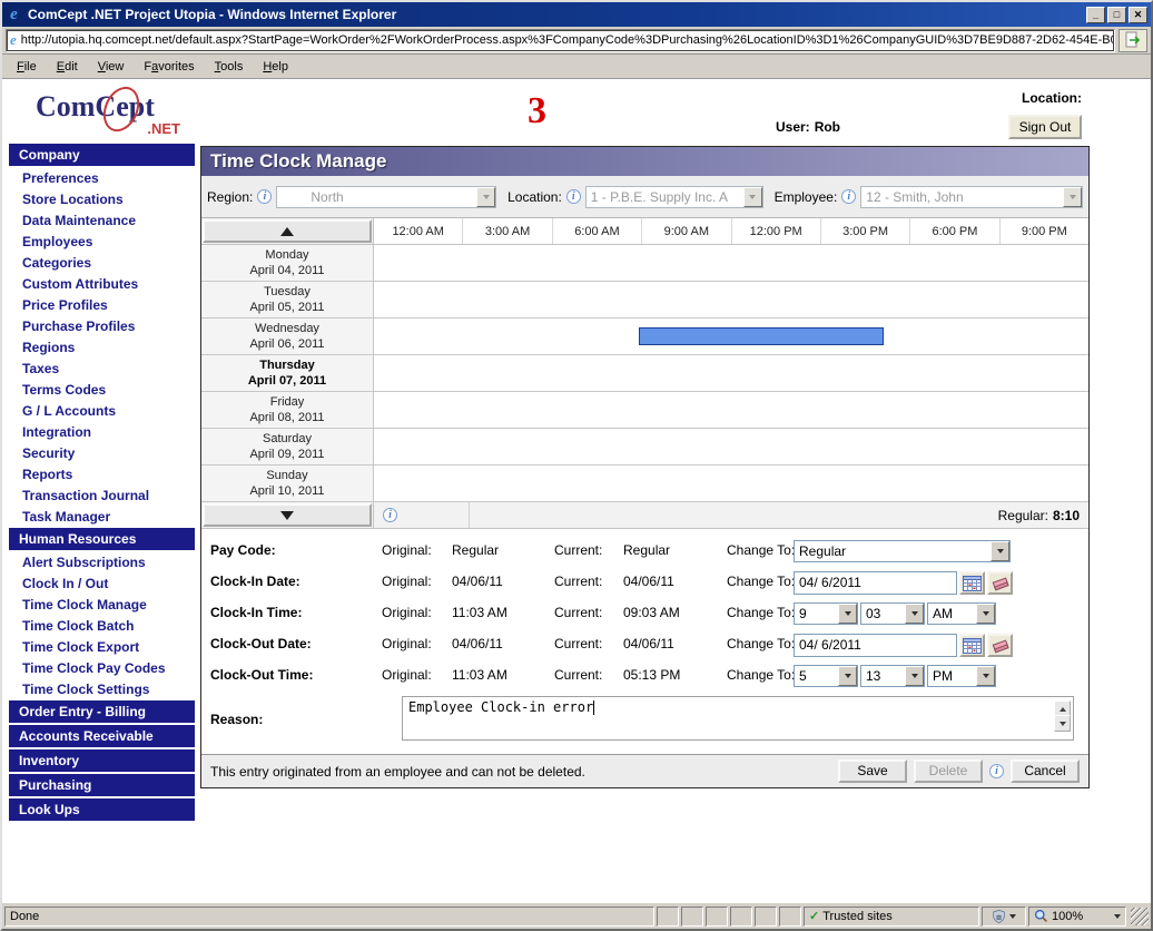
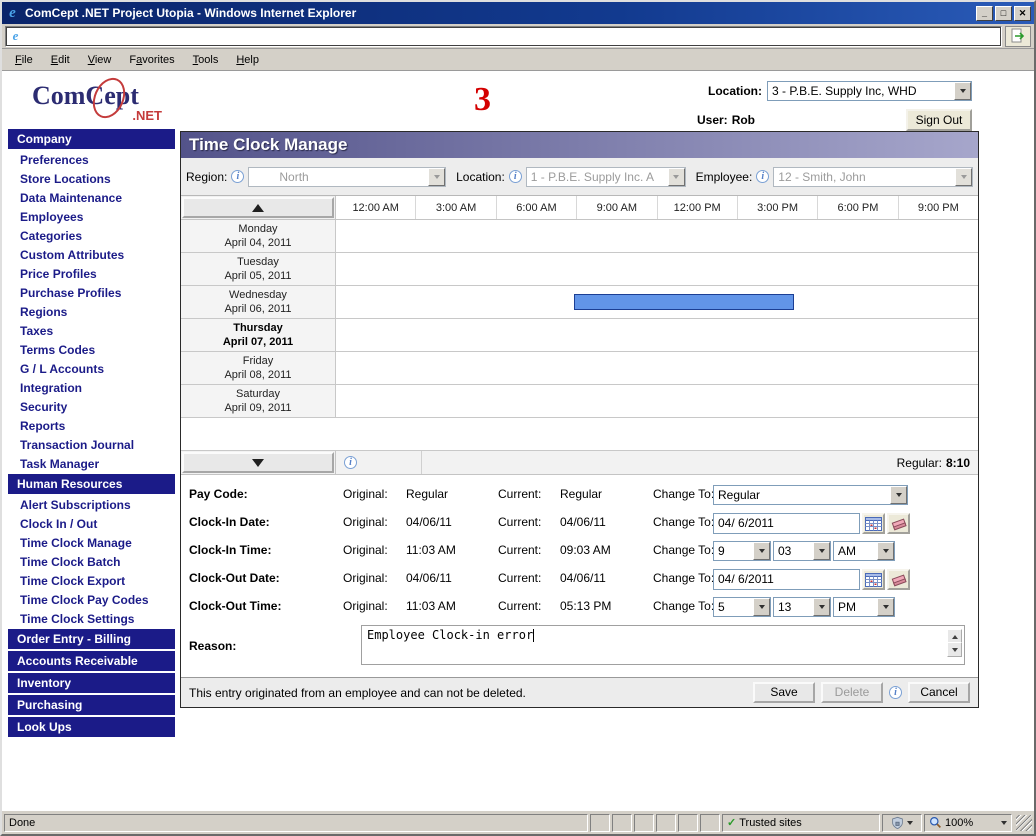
  e
  ComCept .NET Project Utopia - Windows Internet Explorer
  _
  □
  ✕
  e
- http://utopia.hq.comcept.net/default.aspx?StartPage=WorkOrder%2FWorkOrderProcess.aspx%3FCompanyCode%3DPurchasing%26LocationID%3D1%26CompanyGUID%3D7BE9D887-2D62-454E-B0
  File
  Edit
  View
  Favorites
  Tools
  Help
  ComCept
  .NET
  3
  Location:
+ 3 - P.B.E. Supply Inc, WHD
  User:
  Rob
  Sign Out
  Company
  Preferences
  Store Locations
  Data Maintenance
  Employees
  Categories
  Custom Attributes
  Price Profiles
  Purchase Profiles
  Regions
  Taxes
  Terms Codes
  G / L Accounts
  Integration
  Security
  Reports
  Transaction Journal
  Task Manager
  Human Resources
  Alert Subscriptions
  Clock In / Out
  Time Clock Manage
  Time Clock Batch
  Time Clock Export
  Time Clock Pay Codes
  Time Clock Settings
  Order Entry - Billing
  Accounts Receivable
  Inventory
  Purchasing
  Look Ups
  Time Clock Manage
  Region:
  i
  North
  Location:
  i
  1 - P.B.E. Supply Inc. A
  Employee:
  i
  12 - Smith, John
  12:00 AM
  3:00 AM
  6:00 AM
  9:00 AM
  12:00 PM
  3:00 PM
  6:00 PM
  9:00 PM
  Monday
  April 04, 2011
  Tuesday
  April 05, 2011
  Wednesday
  April 06, 2011
  Thursday
  April 07, 2011
  Friday
  April 08, 2011
  Saturday
  April 09, 2011
- Sunday
- April 10, 2011
  i
  Regular:
  8:10
  Pay Code:
  Original:
  Regular
  Current:
  Regular
  Change To
  Regular
  Clock-In Date:
  Original:
  04/06/11
  Current:
  04/06/11
  Change To
  04/ 6/2011
  Clock-In Time:
  Original:
  11:03 AM
  Current:
  09:03 AM
  Change To
  9
  03
  AM
  Clock-Out Date:
  Original:
  04/06/11
  Current:
  04/06/11
  Change To
  04/ 6/2011
  Clock-Out Time:
  Original:
  11:03 AM
  Current:
  05:13 PM
  Change To
  5
  13
  PM
  Reason:
  Employee Clock-in error
  This entry originated from an employee and can not be deleted.
  Save
  Delete
  i
  Cancel
  Done
  ✓
  Trusted sites
  100%
